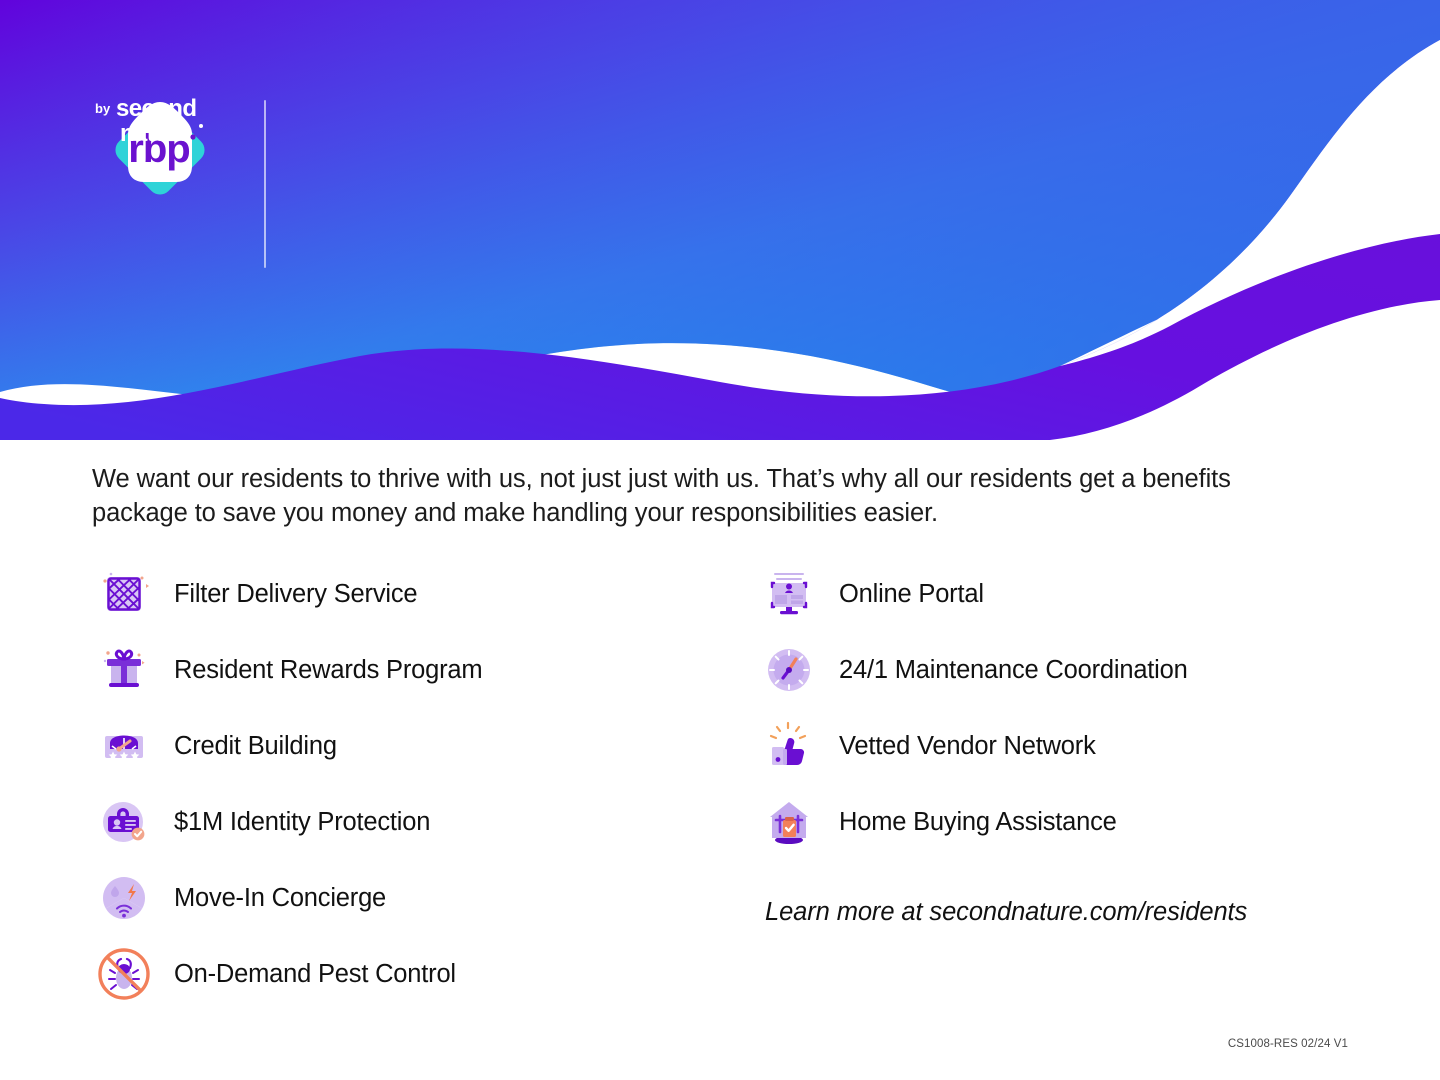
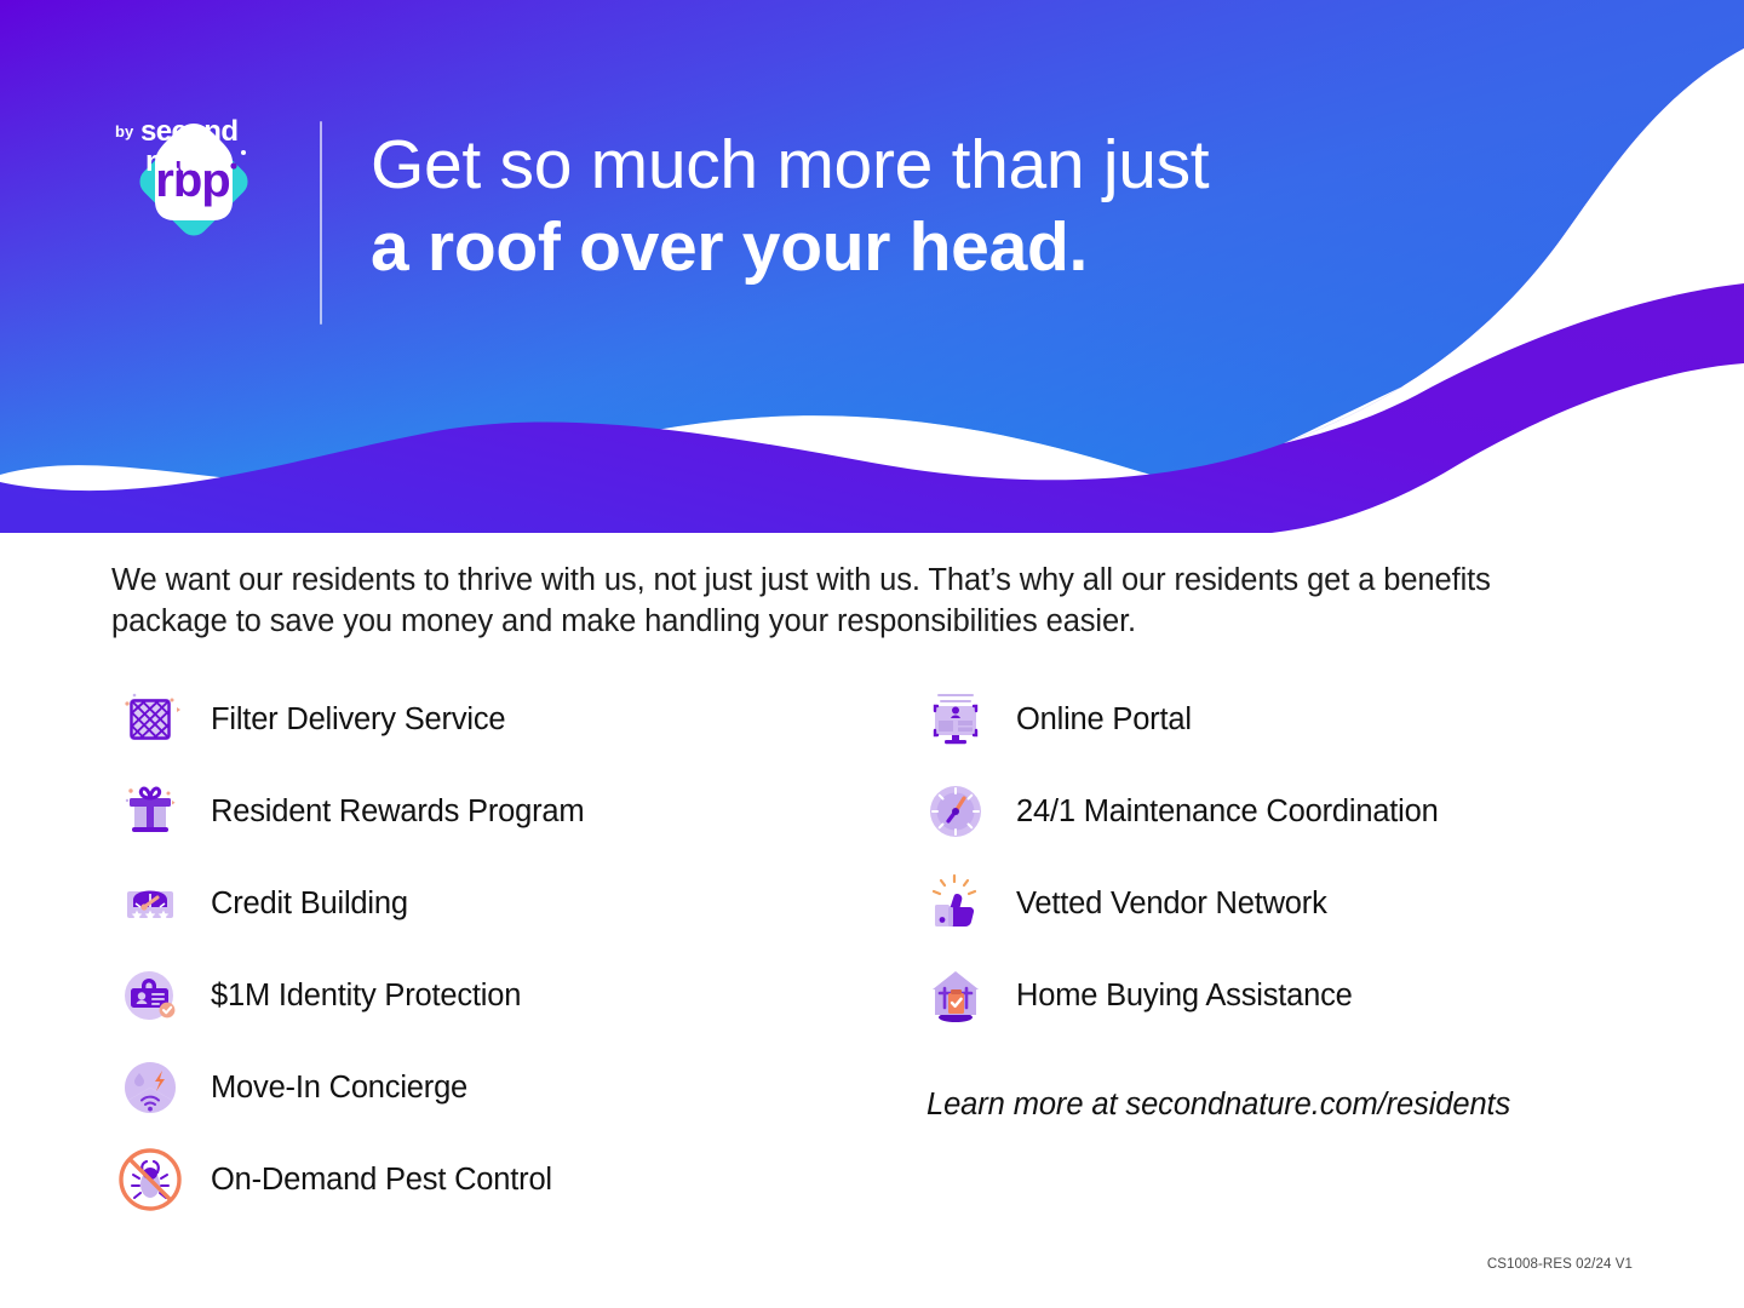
  rbp
  by
  second
  nature
+ Get so much more than just
+ a roof over your head.
  We want our residents to thrive with us, not just just with us. That’s why all our residents get a benefits package to save you money and make handling your responsibilities easier.
  Filter Delivery Service
  Resident Rewards Program
  Credit Building
  $1M Identity Protection
  Move-In Concierge
  On-Demand Pest Control
  Online Portal
  24/1 Maintenance Coordination
  Vetted Vendor Network
  Home Buying Assistance
  Learn more at secondnature.com/residents
  CS1008-RES 02/24 V1
